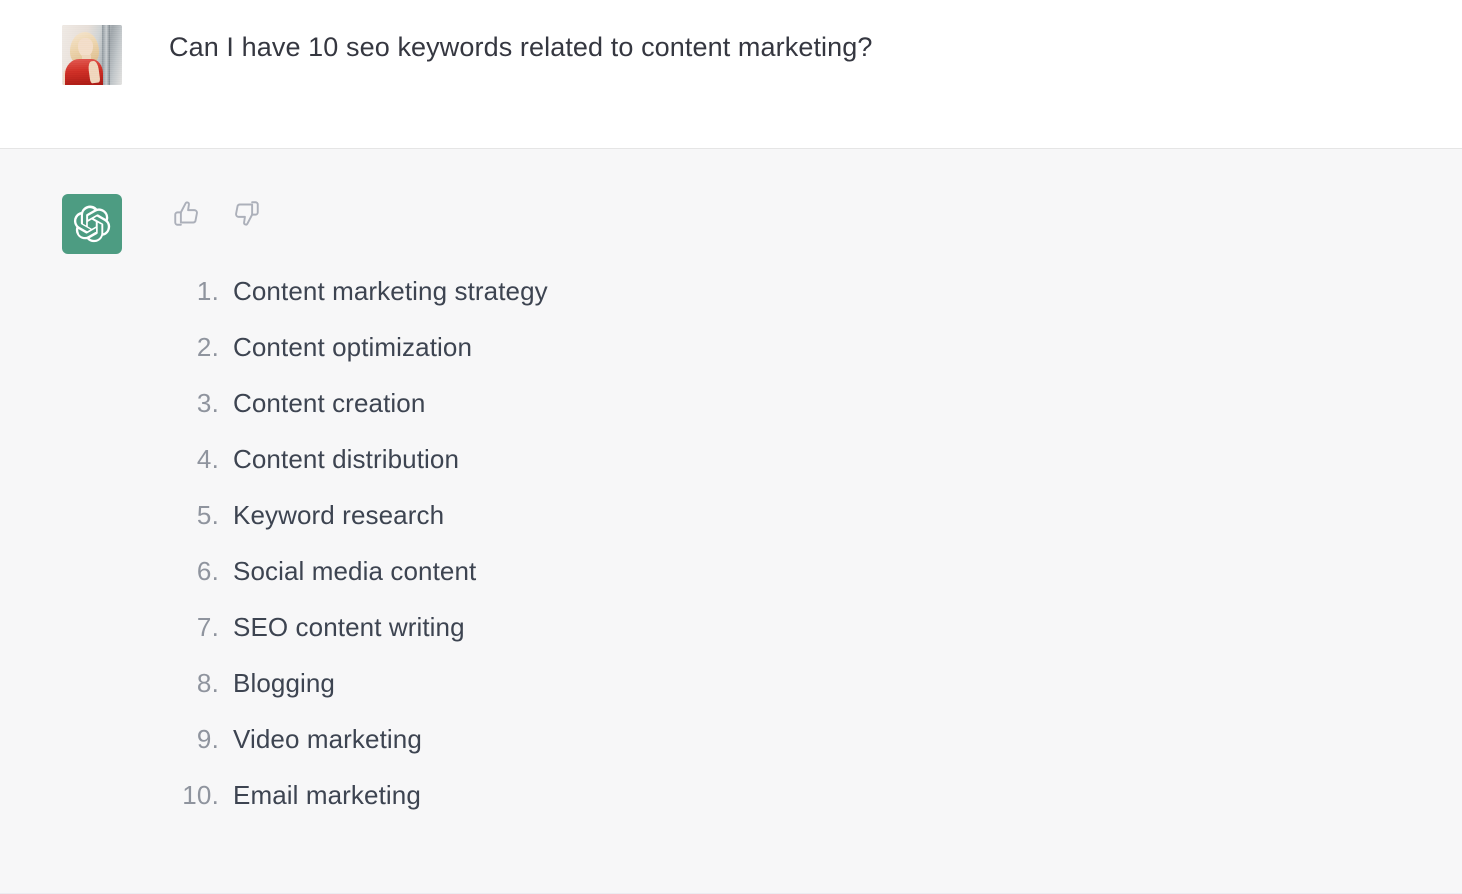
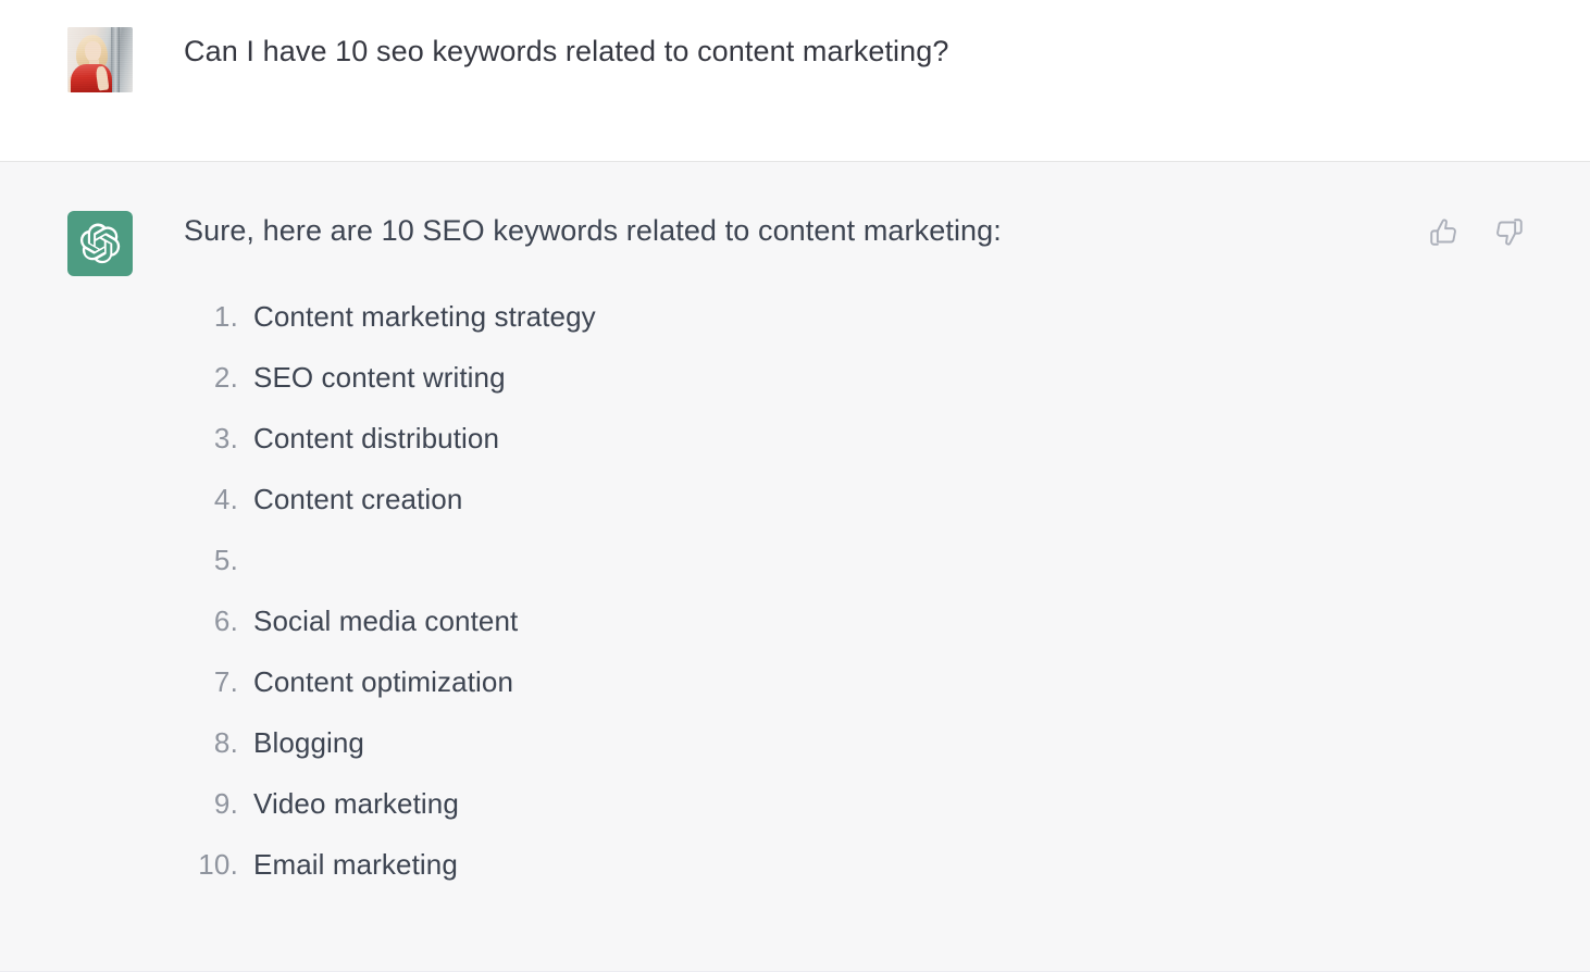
  Can I have 10 seo keywords related to content marketing?
+ Sure, here are 10 SEO keywords related to content marketing:
  1.
  Content marketing strategy
  2.
- Content optimization
+ SEO content writing
  3.
- Content creation
+ Content distribution
  4.
- Content distribution
+ Content creation
  5.
- Keyword research
  6.
  Social media content
  7.
- SEO content writing
+ Content optimization
  8.
  Blogging
  9.
  Video marketing
  10.
  Email marketing
